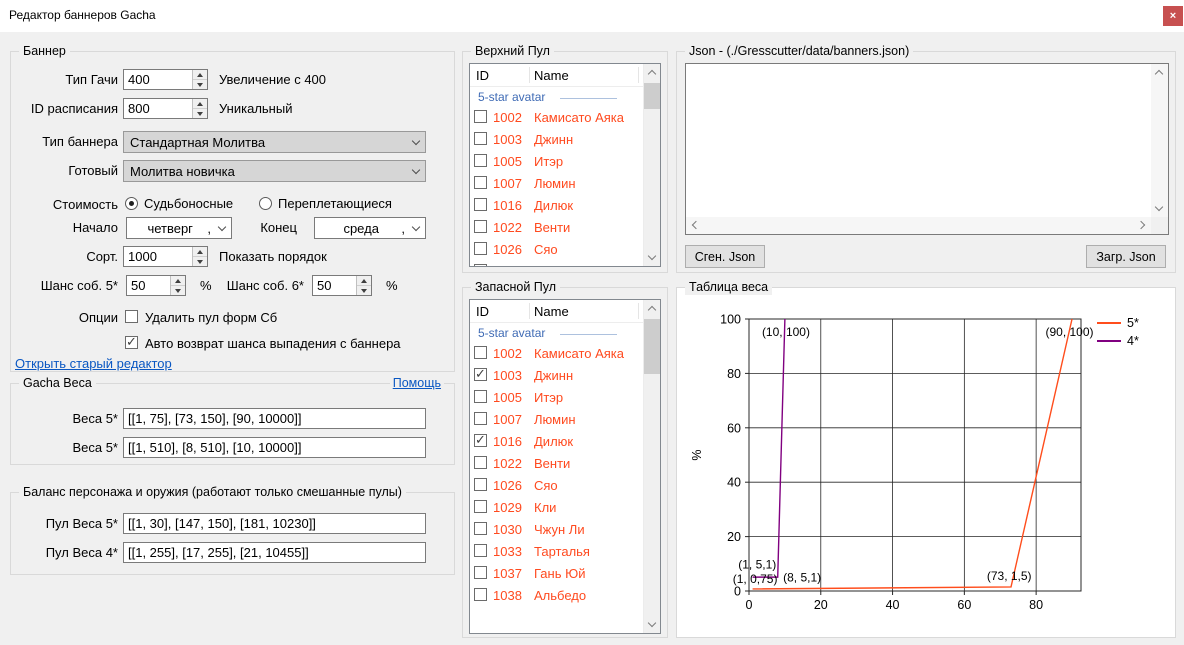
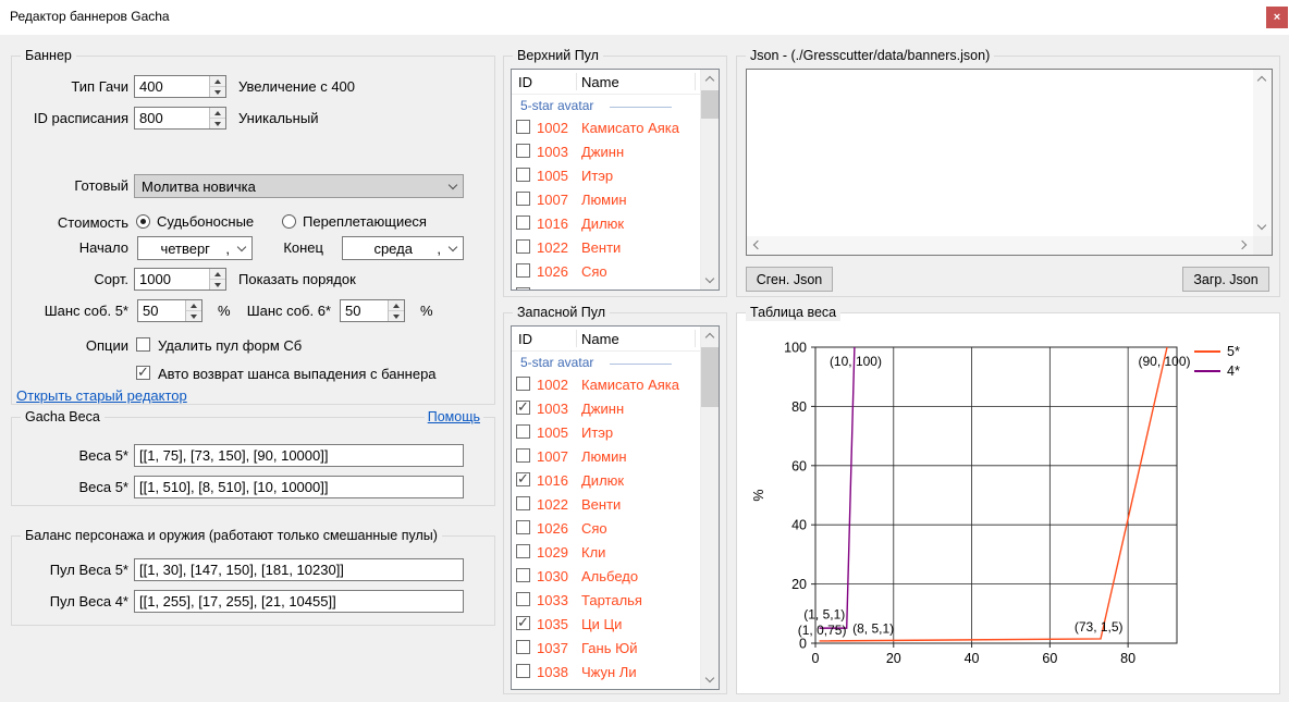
  Редактор баннеров Gacha
  ×
  Баннер
  Тип Гачи
  400
  Увеличение с 400
  ID расписания
  800
  Уникальный
- Тип баннера
- Стандартная Молитва
  Готовый
  Молитва новичка
  Стоимость
  Судьбоносные
  Переплетающиеся
  Начало
  четверг
  ,
  Конец
  среда
  ,
  Сорт.
  1000
  Показать порядок
  Шанс соб. 5*
  50
  %
  Шанс соб. 6*
  50
  %
  Опции
  Удалить пул форм Сб
  Авто возврат шанса выпадения с баннера
  Открыть старый редактор
  Gacha Веса
  Помощь
  Веса 5*
  [[1, 75], [73, 150], [90, 10000]]
  Веса 5*
  [[1, 510], [8, 510], [10, 10000]]
  Баланс персонажа и оружия (работают только смешанные пулы)
  Пул Веса 5*
  [[1, 30], [147, 150], [181, 10230]]
  Пул Веса 4*
  [[1, 255], [17, 255], [21, 10455]]
  Верхний Пул
  ID
  Name
  5-star avatar
  1002
  Камисато Аяка
  1003
  Джинн
  1005
  Итэр
  1007
  Люмин
  1016
  Дилюк
  1022
  Венти
  1026
  Сяо
  Запасной Пул
  ID
  Name
  5-star avatar
  1002
  Камисато Аяка
  1003
  Джинн
  1005
  Итэр
  1007
  Люмин
  1016
  Дилюк
  1022
  Венти
  1026
  Сяо
  1029
  Кли
  1030
- Чжун Ли
+ Альбедо
  1033
  Тарталья
+ 1035
+ Ци Ци
  1037
  Гань Юй
  1038
- Альбедо
+ Чжун Ли
  Json - (./Gresscutter/data/banners.json)
  Сген. Json
  Загр. Json
  Таблица веса
  0
  20
  40
  60
  80
  0
  20
  40
  60
  80
  100
  (10, 100)
  (90, 100)
  (1, 5,1)
  (1, 0,75)
  (8, 5,1)
  (73, 1,5)
  5*
  4*
